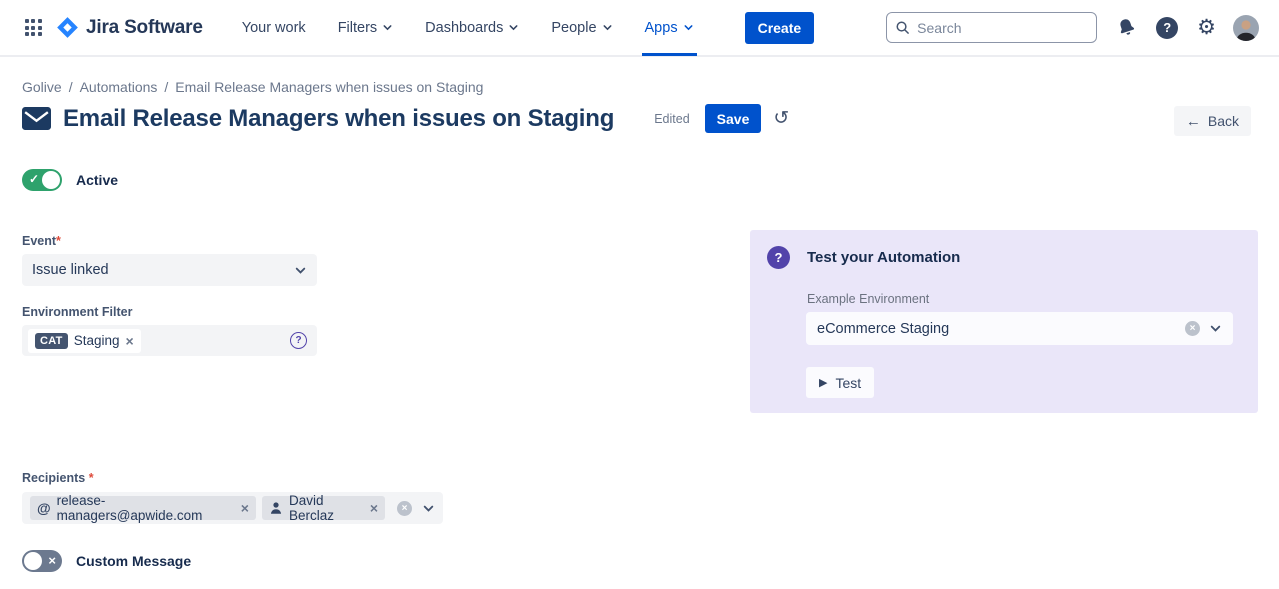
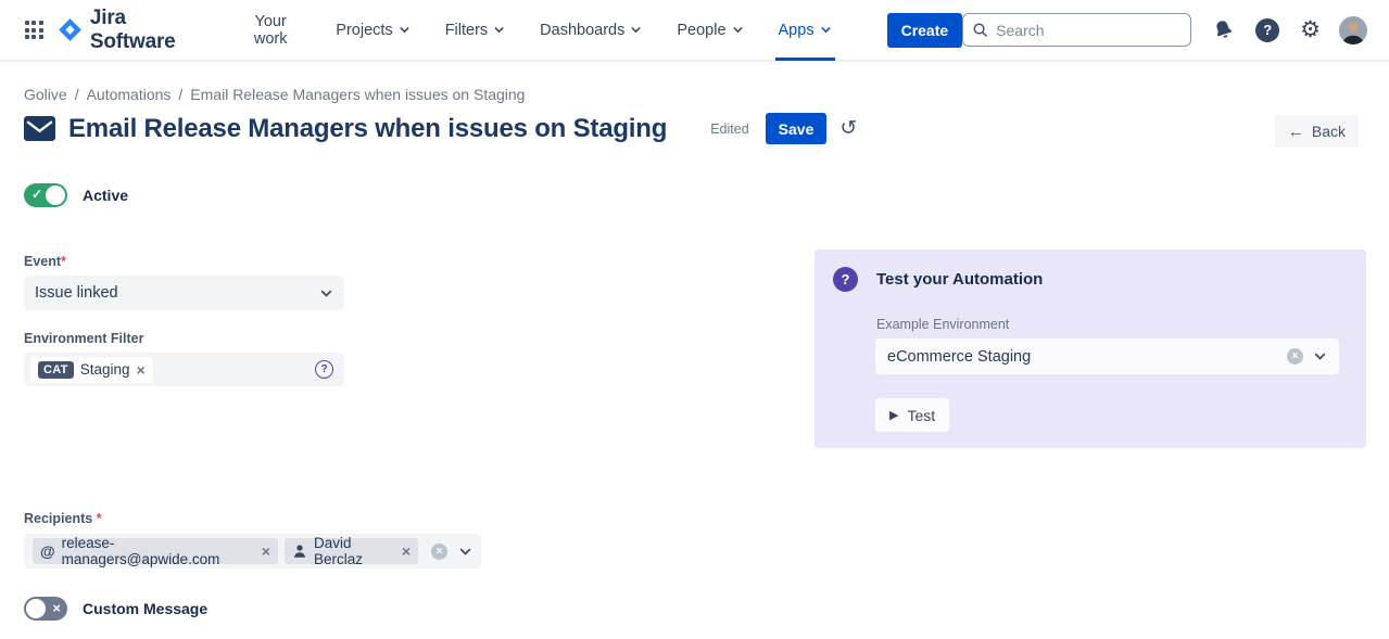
  Jira Software
  Your work
+ Projects
  Filters
  Dashboards
  People
  Apps
  Create
  Search
  ?
  ⚙
  Golive
  /
  Automations
  /
  Email Release Managers when issues on Staging
  Email Release Managers when issues on Staging
  Edited
  Save
  ↺
  ←
  Back
  ✓
  Active
  Event*
  Issue linked
  Environment Filter
  CAT
  Staging
  ×
  ?
  ?
  Test your Automation
  Example Environment
  eCommerce Staging
  ×
  ▶
  Test
  Recipients *
  @
  release-managers@apwide.com
  ×
  David Berclaz
  ×
  ×
  ×
  Custom Message
